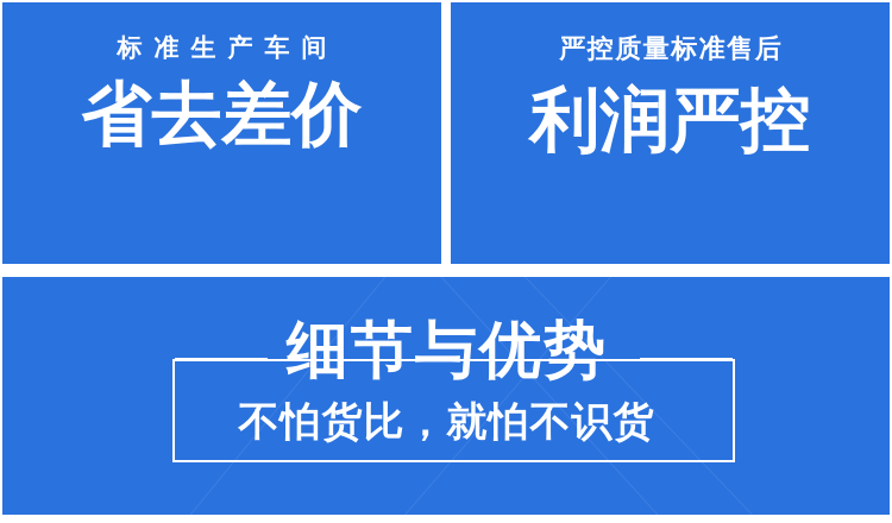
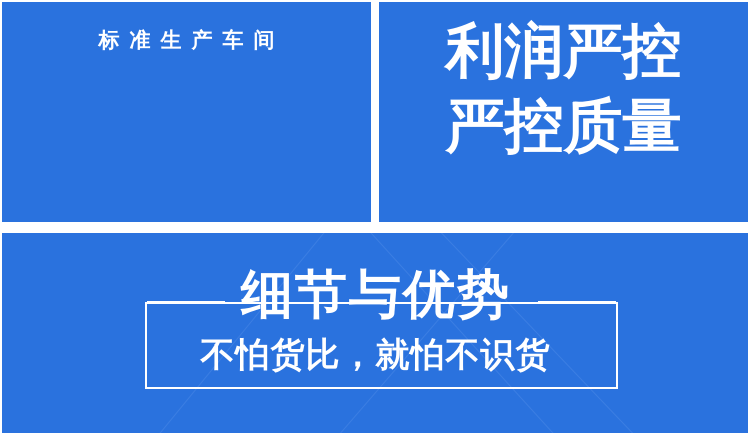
  标准生产车间
- 省去差价
- 严控质量标准售后
  利润严控
+ 严控质量
  细节与优势
  不怕货比，就怕不识货
